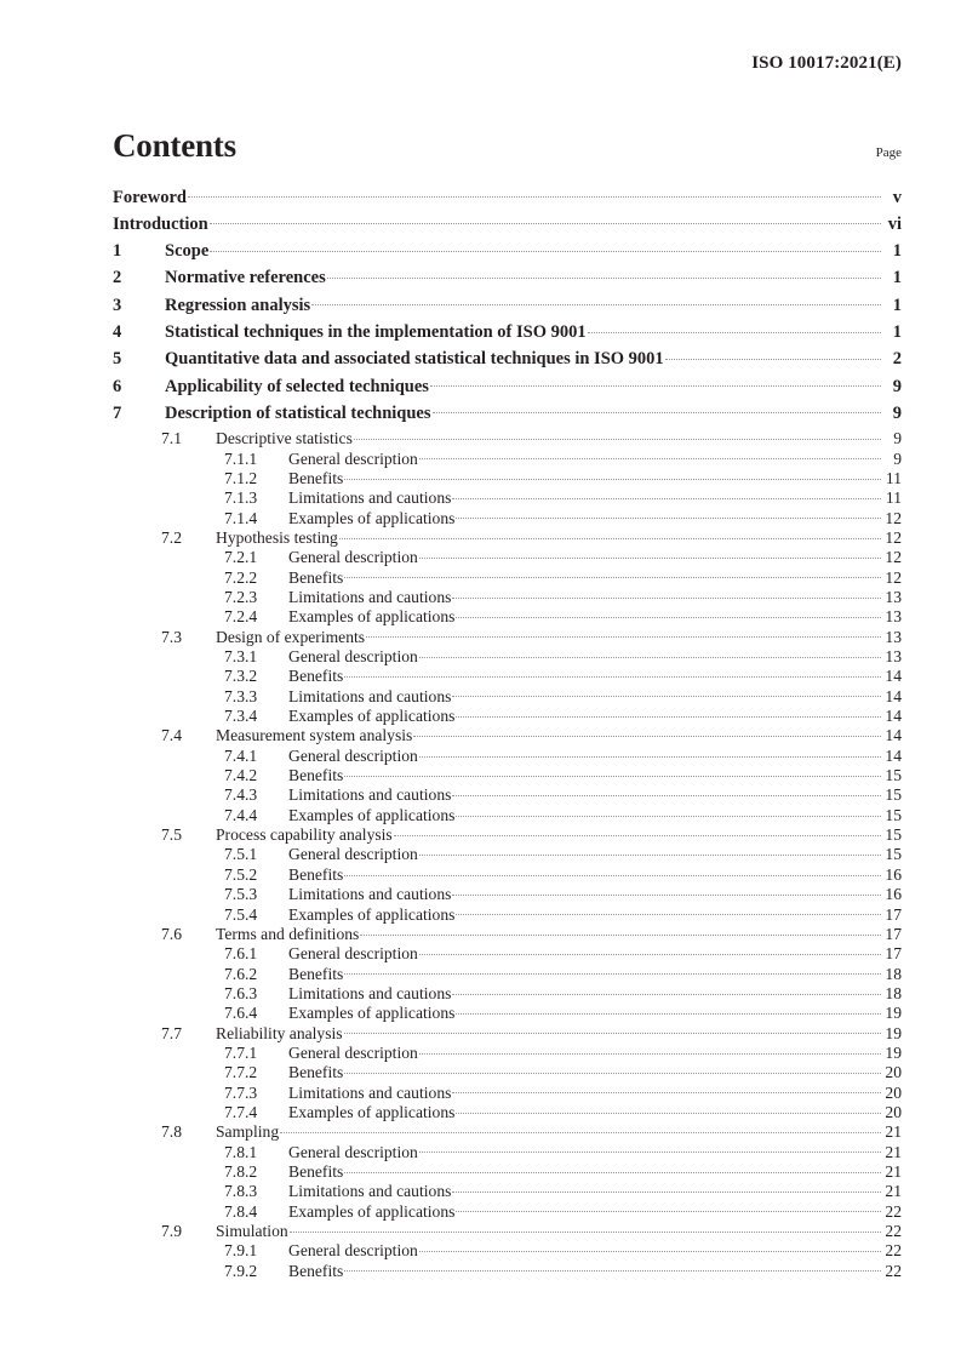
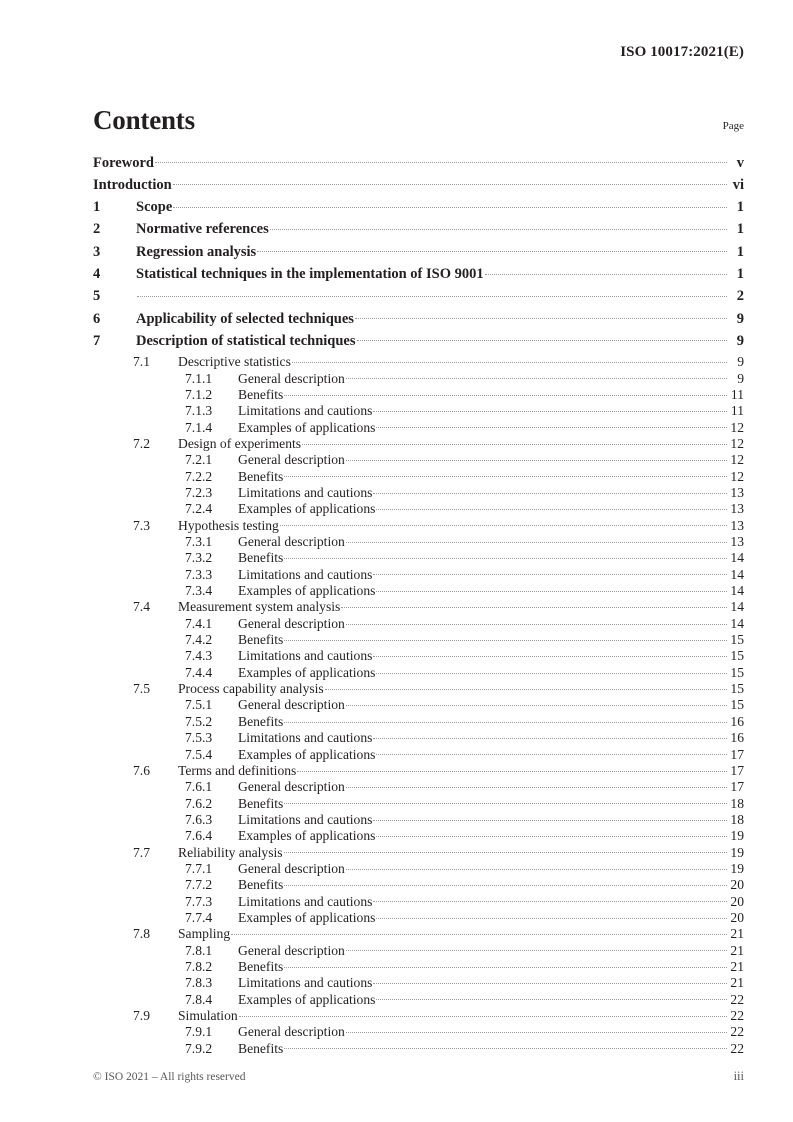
  ISO 10017:2021(E)
  Contents
  Page
  Foreword
  v
  Introduction
  vi
  1
  Scope
  1
  2
  Normative references
  1
  3
  Regression analysis
  1
  4
  Statistical techniques in the implementation of ISO 9001
  1
  5
- Quantitative data and associated statistical techniques in ISO 9001
  2
  6
  Applicability of selected techniques
  9
  7
  Description of statistical techniques
  9
  7.1
  Descriptive statistics
  9
  7.1.1
  General description
  9
  7.1.2
  Benefits
  11
  7.1.3
  Limitations and cautions
  11
  7.1.4
  Examples of applications
  12
  7.2
- Hypothesis testing
+ Design of experiments
  12
  7.2.1
  General description
  12
  7.2.2
  Benefits
  12
  7.2.3
  Limitations and cautions
  13
  7.2.4
  Examples of applications
  13
  7.3
- Design of experiments
+ Hypothesis testing
  13
  7.3.1
  General description
  13
  7.3.2
  Benefits
  14
  7.3.3
  Limitations and cautions
  14
  7.3.4
  Examples of applications
  14
  7.4
  Measurement system analysis
  14
  7.4.1
  General description
  14
  7.4.2
  Benefits
  15
  7.4.3
  Limitations and cautions
  15
  7.4.4
  Examples of applications
  15
  7.5
  Process capability analysis
  15
  7.5.1
  General description
  15
  7.5.2
  Benefits
  16
  7.5.3
  Limitations and cautions
  16
  7.5.4
  Examples of applications
  17
  7.6
  Terms and definitions
  17
  7.6.1
  General description
  17
  7.6.2
  Benefits
  18
  7.6.3
  Limitations and cautions
  18
  7.6.4
  Examples of applications
  19
  7.7
  Reliability analysis
  19
  7.7.1
  General description
  19
  7.7.2
  Benefits
  20
  7.7.3
  Limitations and cautions
  20
  7.7.4
  Examples of applications
  20
  7.8
  Sampling
  21
  7.8.1
  General description
  21
  7.8.2
  Benefits
  21
  7.8.3
  Limitations and cautions
  21
  7.8.4
  Examples of applications
  22
  7.9
  Simulation
  22
  7.9.1
  General description
  22
  7.9.2
  Benefits
  22
+ © ISO 2021 – All rights reserved
+ iii
